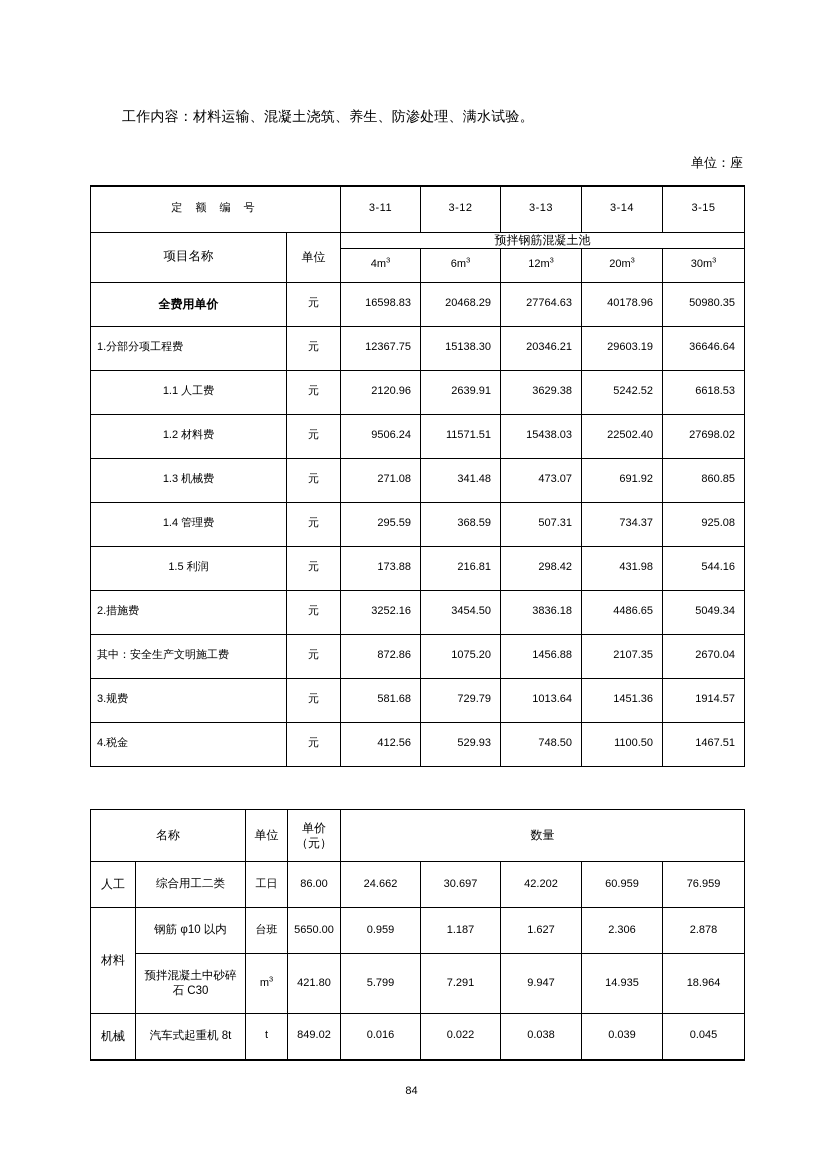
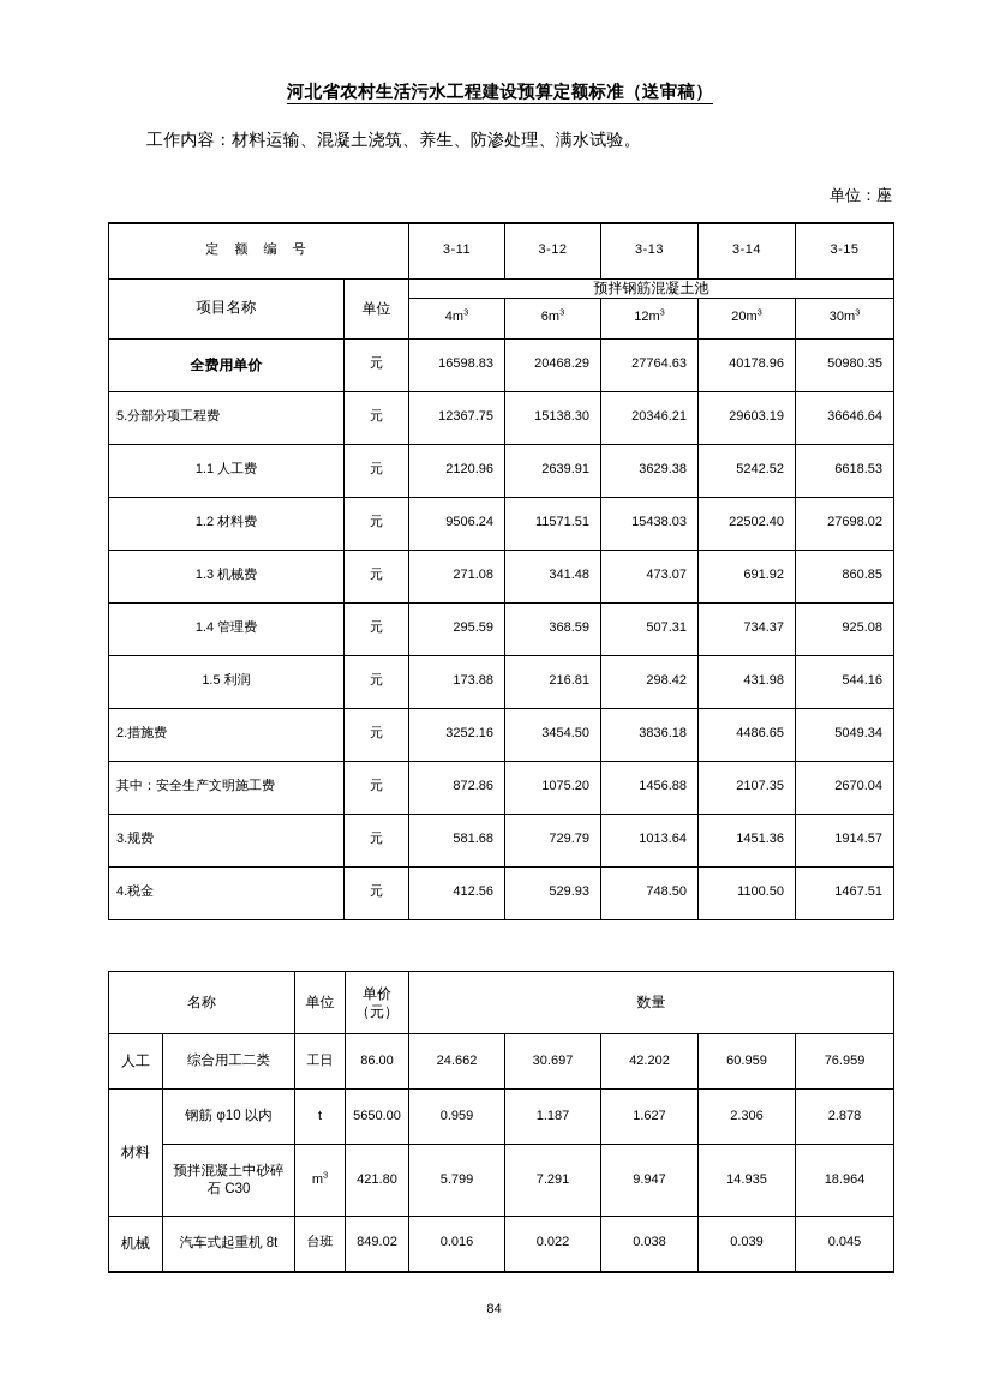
+ 河北省农村生活污水工程建设预算定额标准（送审稿）
  工作内容：材料运输、混凝土浇筑、养生、防渗处理、满水试验。
  单位：座
  定 额 编 号	3-11	3-12	3-13	3-14	3-15
  项目名称	单位	预拌钢筋混凝土池
  4m3	6m3	12m3	20m3	30m3
  全费用单价	元	16598.83	20468.29	27764.63	40178.96	50980.35
- 1.分部分项工程费	元	12367.75	15138.30	20346.21	29603.19	36646.64
+ 5.分部分项工程费	元	12367.75	15138.30	20346.21	29603.19	36646.64
  1.1 人工费	元	2120.96	2639.91	3629.38	5242.52	6618.53
  1.2 材料费	元	9506.24	11571.51	15438.03	22502.40	27698.02
  1.3 机械费	元	271.08	341.48	473.07	691.92	860.85
  1.4 管理费	元	295.59	368.59	507.31	734.37	925.08
  1.5 利润	元	173.88	216.81	298.42	431.98	544.16
  2.措施费	元	3252.16	3454.50	3836.18	4486.65	5049.34
  其中：安全生产文明施工费	元	872.86	1075.20	1456.88	2107.35	2670.04
  3.规费	元	581.68	729.79	1013.64	1451.36	1914.57
  4.税金	元	412.56	529.93	748.50	1100.50	1467.51
  名称	单位	单价（元）	数量
  人工	综合用工二类	工日	86.00	24.662	30.697	42.202	60.959	76.959
- 材料	钢筋 φ10 以内	台班	5650.00	0.959	1.187	1.627	2.306	2.878
+ 材料	钢筋 φ10 以内	t	5650.00	0.959	1.187	1.627	2.306	2.878
  预拌混凝土中砂碎石 C30	m3	421.80	5.799	7.291	9.947	14.935	18.964
- 机械	汽车式起重机 8t	t	849.02	0.016	0.022	0.038	0.039	0.045
+ 机械	汽车式起重机 8t	台班	849.02	0.016	0.022	0.038	0.039	0.045
  84
